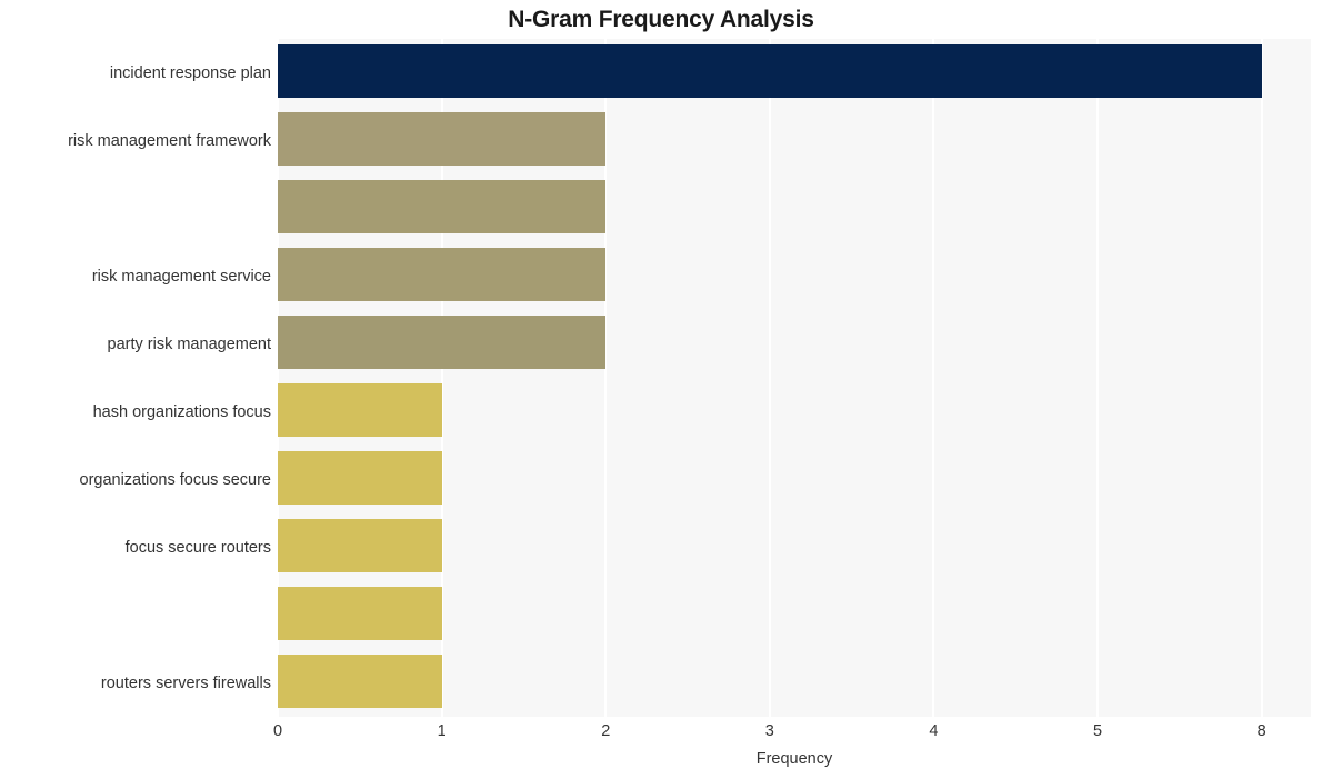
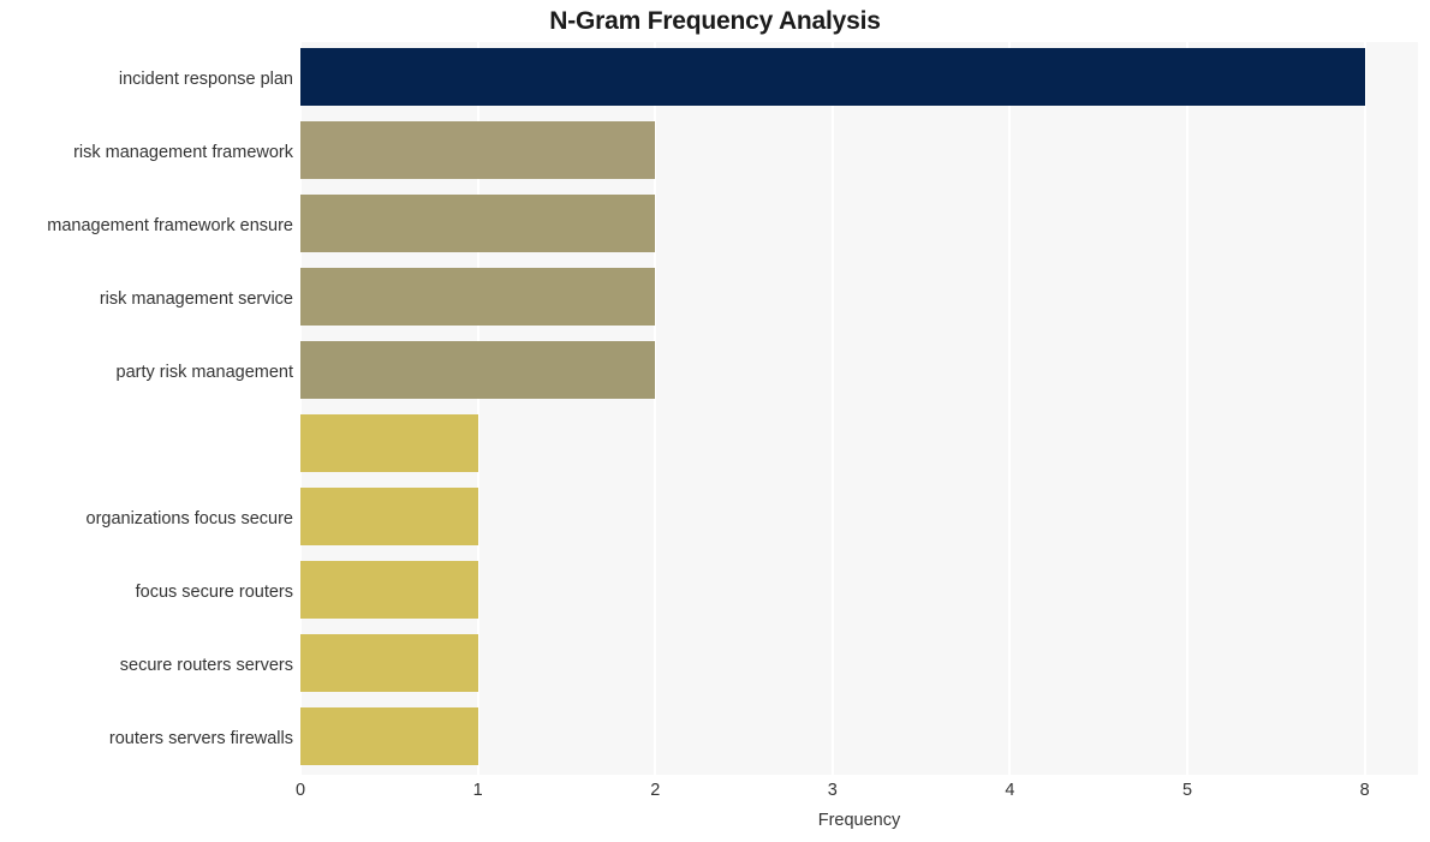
  N-Gram Frequency Analysis
  incident response plan
  risk management framework
+ management framework ensure
  risk management service
  party risk management
- hash organizations focus
  organizations focus secure
  focus secure routers
+ secure routers servers
  routers servers firewalls
  0
  1
  2
  3
  4
  5
  8
  Frequency
